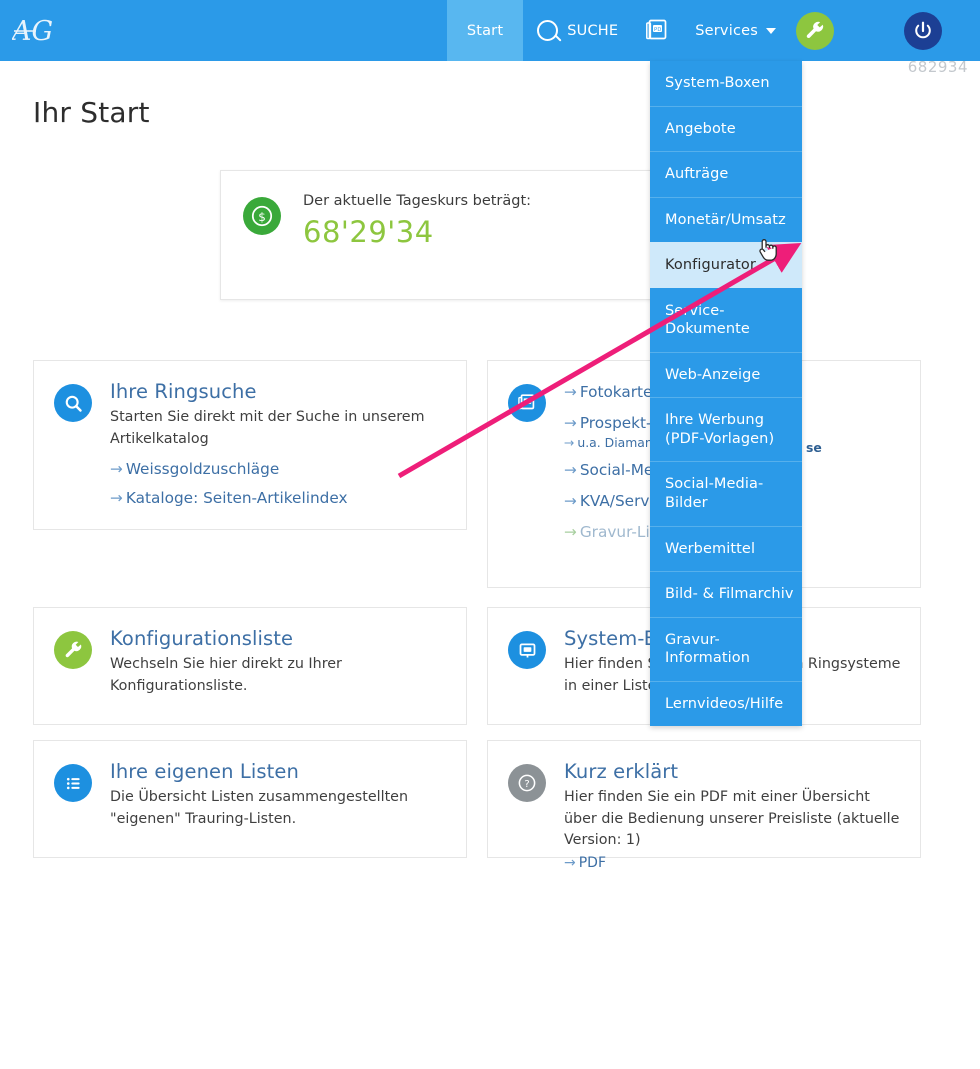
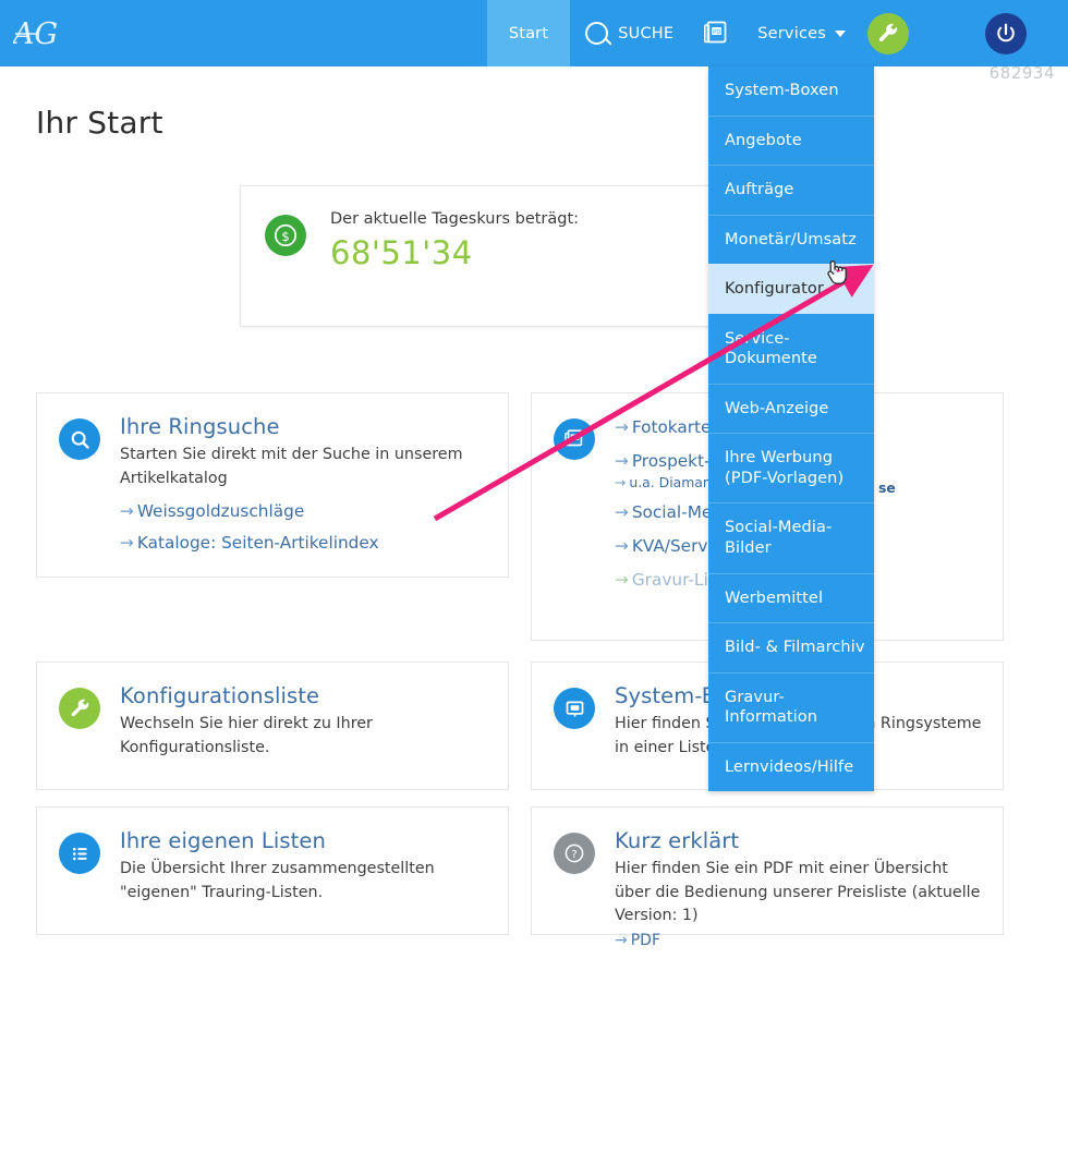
  Start
  SUCHE
  Services
  682934
  Ihr Start
  $
  Der aktuelle Tageskurs beträgt:
- 68'29'34
+ 68'51'34
  Ihre Ringsuche
  Starten Sie direkt mit der Suche in unserem Artikelkatalog
  → Weissgoldzuschläge
  → Kataloge: Seiten-Artikelindex
  → Fotokarte
  → Prospekt-
  → u.a. Diaman
  → Social-Me
  → KVA/Serv
  → Gravur-Li
  se
  Konfigurationsliste
  Wechseln Sie hier direkt zu Ihrer Konfigurationsliste.
  Ihre eigenen Listen
- Die Übersicht Listen zusammengestellten "eigenen" Trauring-Listen.
+ Die Übersicht Ihrer zusammengestellten "eigenen" Trauring-Listen.
  ?
  Kurz erklärt
  Hier finden Sie ein PDF mit einer Übersicht über die Bedienung unserer Preisliste (aktuelle Version: 1)
  → PDF
  System-Boxen
  Angebote
  Aufträge
  Monetär/Umsatz
  Konfigurator
  Sevice-
  Dokumente
  Web-Anzeige
  Ihre Werbung
  (PDF-Vorlagen)
  Social-Media-Bilder
  Werbemittel
  Bild- & Filmarchiv
  Gravur-Information
  Lernvideos/Hilfe
